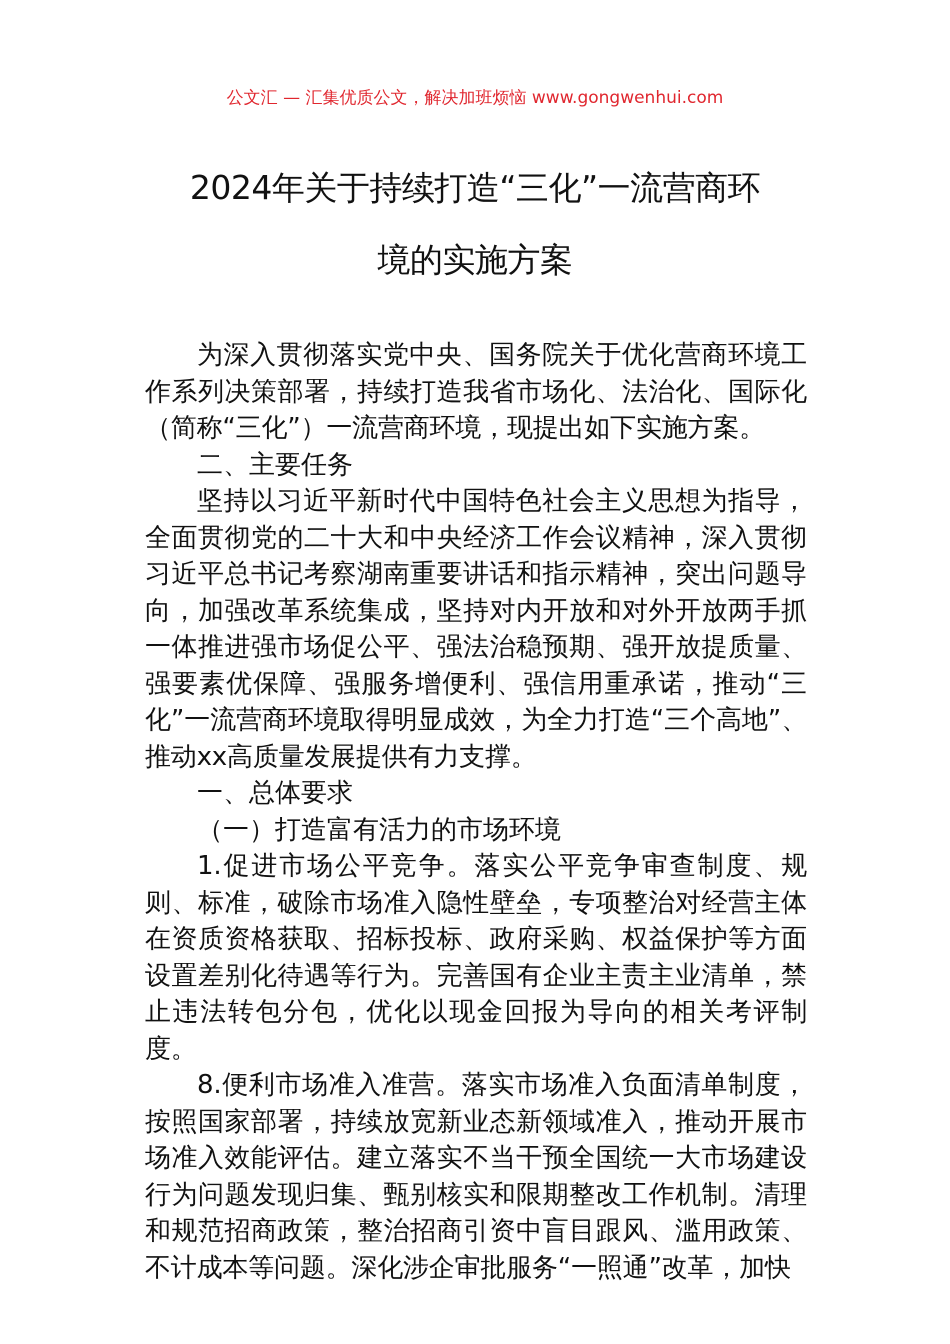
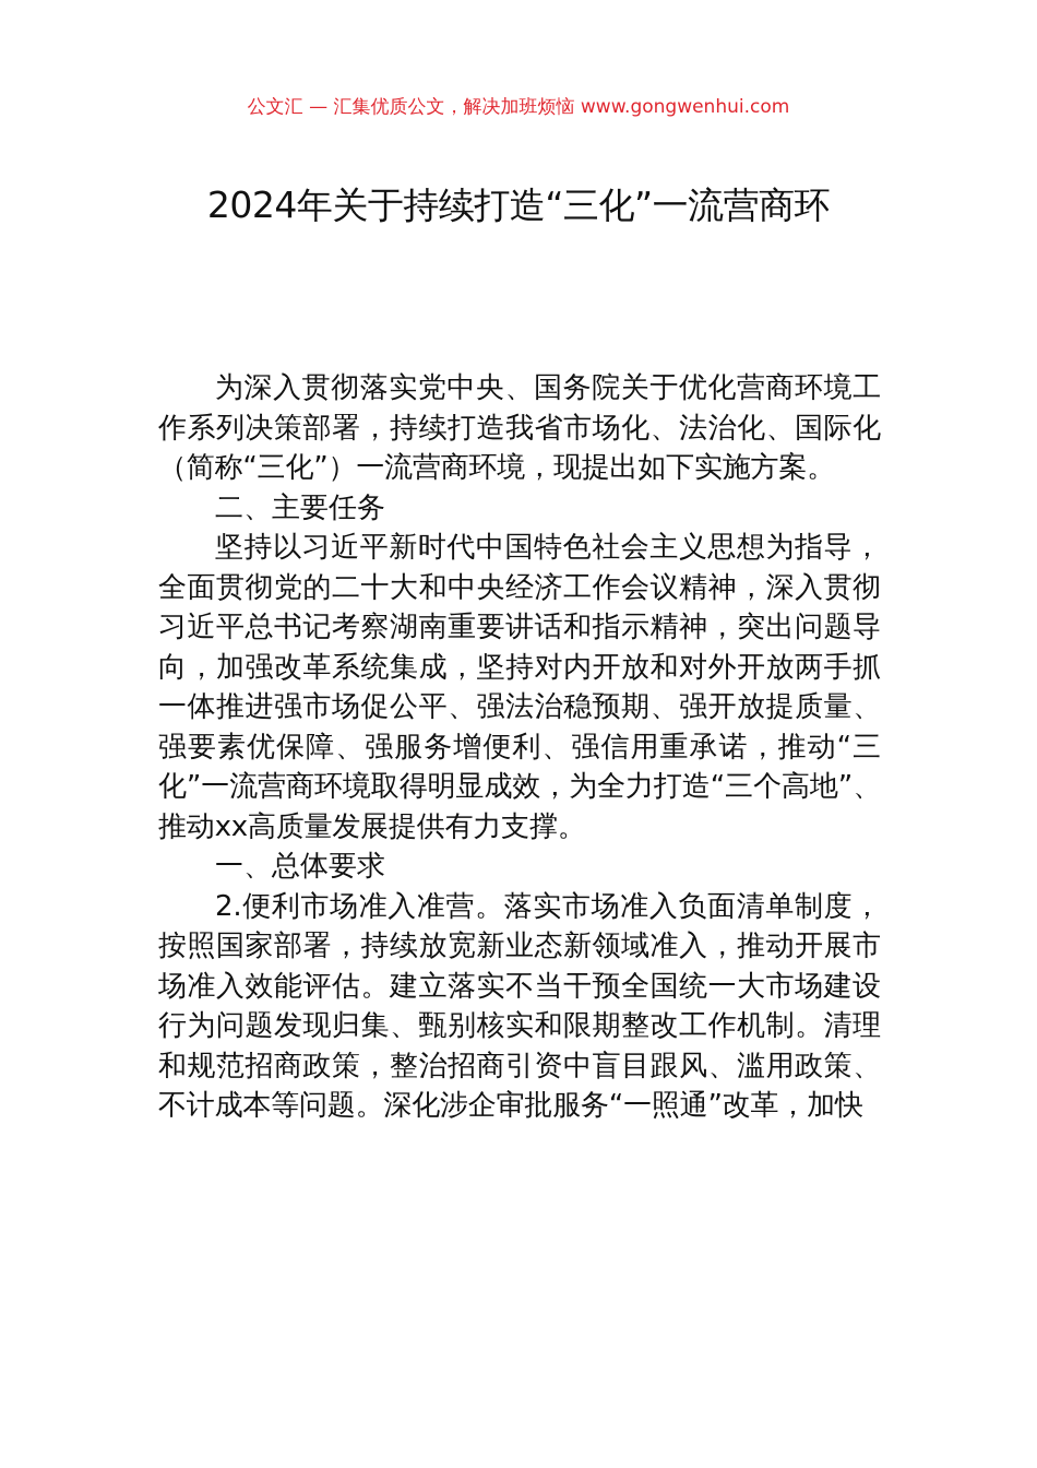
  公文汇 — 汇集优质公文，解决加班烦恼 www.gongwenhui.com
  2024年关于持续打造“三化”一流营商环
- 境的实施方案
  为深入贯彻落实党中央、国务院关于优化营商环境工作系列决策部署，持续打造我省市场化、法治化、国际化（简称“三化”）一流营商环境，现提出如下实施方案。
  二、主要任务
  坚持以习近平新时代中国特色社会主义思想为指导，全面贯彻党的二十大和中央经济工作会议精神，深入贯彻习近平总书记考察湖南重要讲话和指示精神，突出问题导向，加强改革系统集成，坚持对内开放和对外开放两手抓一体推进强市场促公平、强法治稳预期、强开放提质量、强要素优保障、强服务增便利、强信用重承诺，推动“三化”一流营商环境取得明显成效，为全力打造“三个高地”、推动xx高质量发展提供有力支撑。
  一、总体要求
- （一）打造富有活力的市场环境
- 1.促进市场公平竞争。落实公平竞争审查制度、规则、标准，破除市场准入隐性壁垒，专项整治对经营主体在资质资格获取、招标投标、政府采购、权益保护等方面设置差别化待遇等行为。完善国有企业主责主业清单，禁止违法转包分包，优化以现金回报为导向的相关考评制度。
- 8.便利市场准入准营。落实市场准入负面清单制度，按照国家部署，持续放宽新业态新领域准入，推动开展市场准入效能评估。建立落实不当干预全国统一大市场建设行为问题发现归集、甄别核实和限期整改工作机制。清理和规范招商政策，整治招商引资中盲目跟风、滥用政策、不计成本等问题。深化涉企审批服务“一照通”改革，加快
+ 2.便利市场准入准营。落实市场准入负面清单制度，按照国家部署，持续放宽新业态新领域准入，推动开展市场准入效能评估。建立落实不当干预全国统一大市场建设行为问题发现归集、甄别核实和限期整改工作机制。清理和规范招商政策，整治招商引资中盲目跟风、滥用政策、不计成本等问题。深化涉企审批服务“一照通”改革，加快
